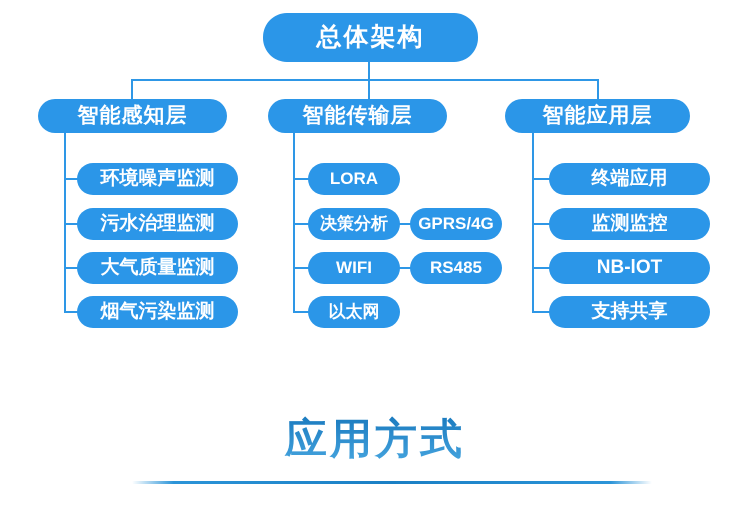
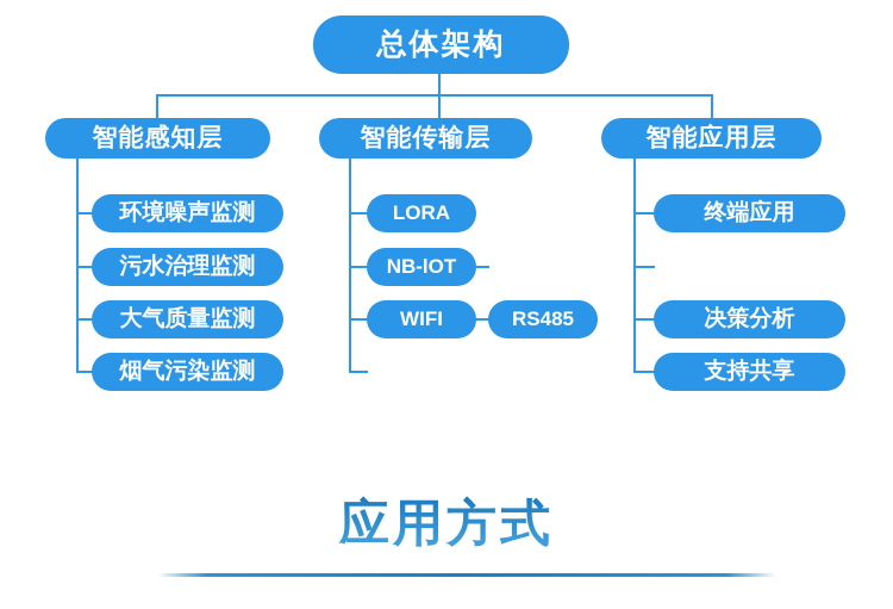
  总体架构
  智能感知层
  智能传输层
  智能应用层
  环境噪声监测
  污水治理监测
  大气质量监测
  烟气污染监测
  LORA
- 决策分析
+ NB-lOT
  WIFI
- 以太网
- GPRS/4G
  RS485
  终端应用
- 监测监控
- NB-lOT
+ 决策分析
  支持共享
  应用方式
